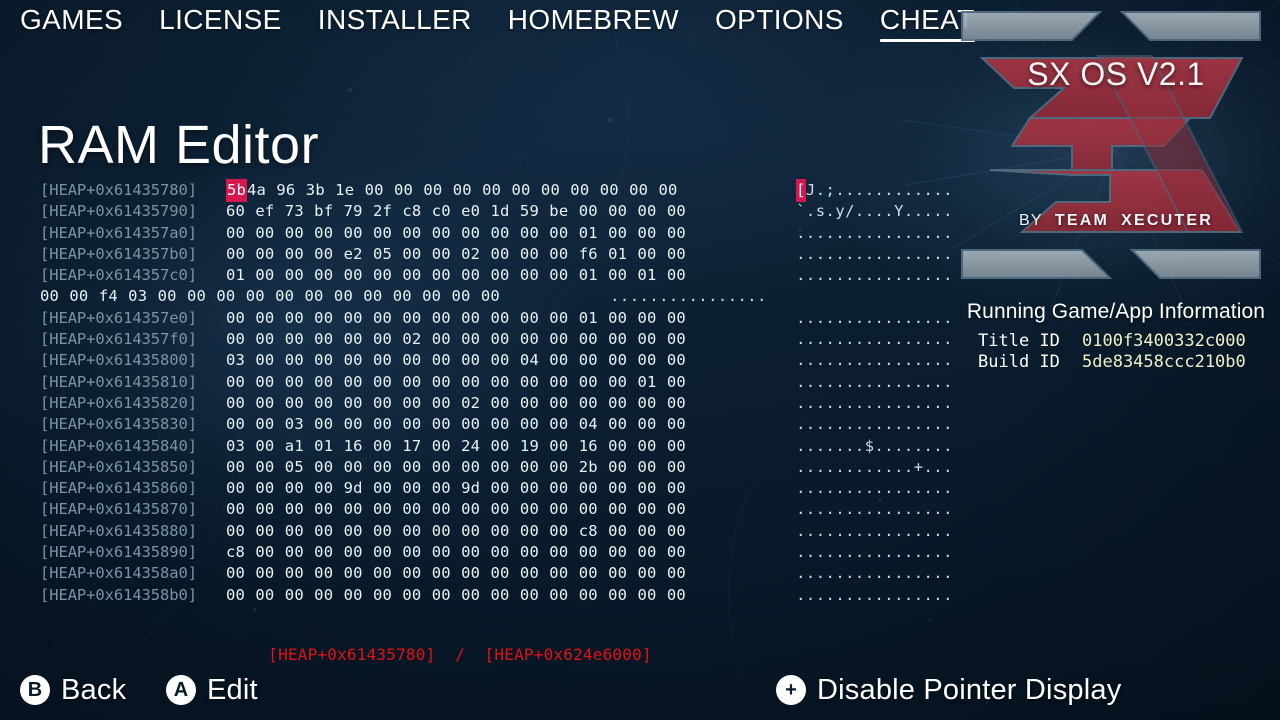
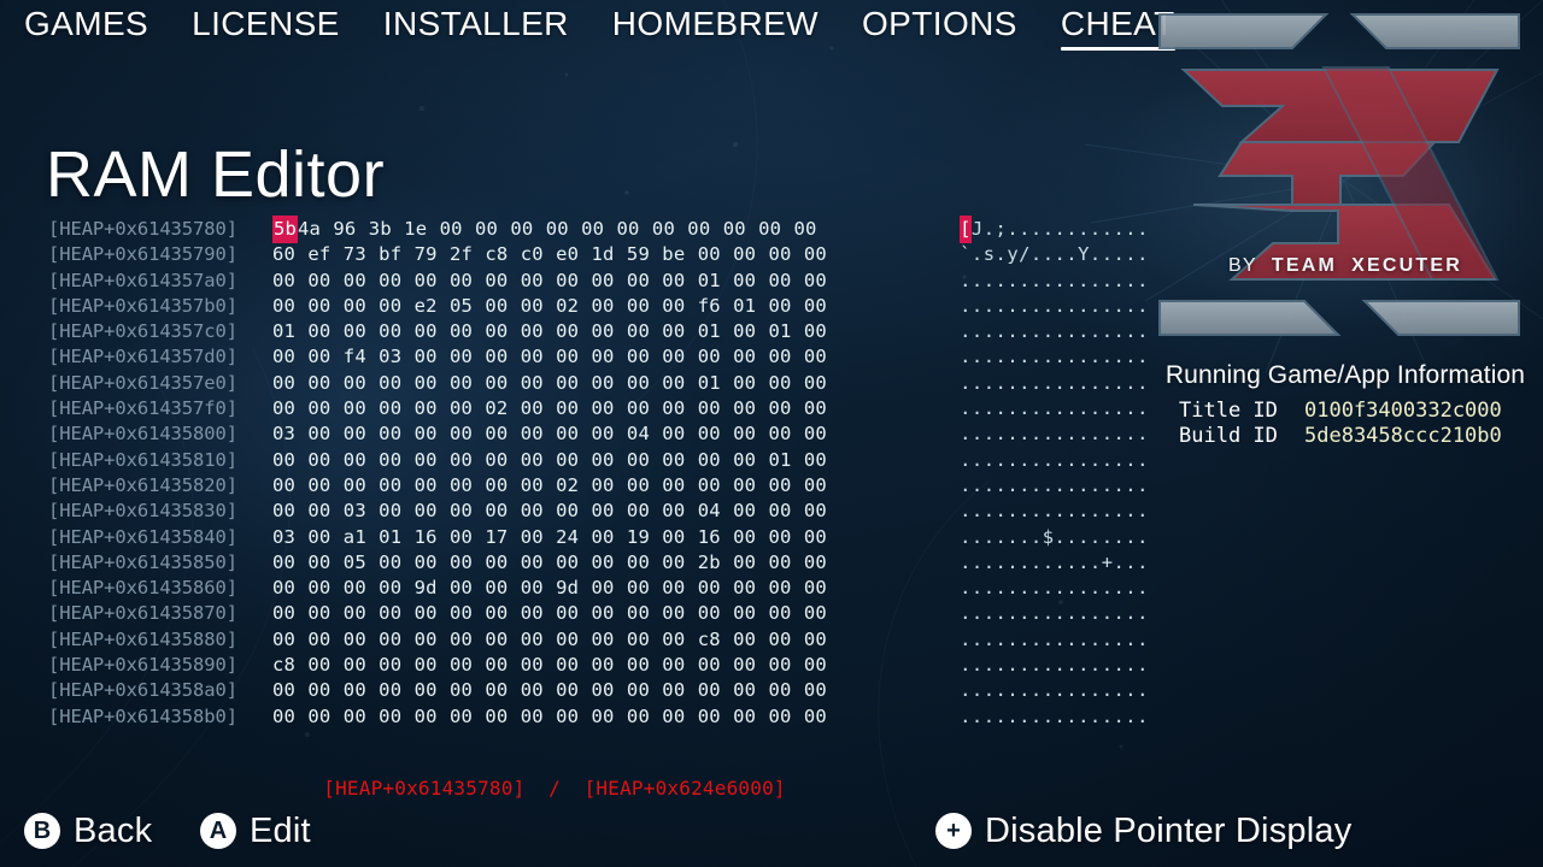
  GAMES
  LICENSE
  INSTALLER
  HOMEBREW
  OPTIONS
  CHEA
  RAM Editor
  [HEAP+0x61435780]
  5b4a 96 3b 1e 00 00 00 00 00 00 00 00 00 00 00
  [J.;............
  [HEAP+0x61435790]
  60 ef 73 bf 79 2f c8 c0 e0 1d 59 be 00 00 00 00
  `.s.y/....Y.....
  [HEAP+0x614357a0]
  00 00 00 00 00 00 00 00 00 00 00 00 01 00 00 00
  ................
  [HEAP+0x614357b0]
  00 00 00 00 e2 05 00 00 02 00 00 00 f6 01 00 00
  ................
  [HEAP+0x614357c0]
  01 00 00 00 00 00 00 00 00 00 00 00 01 00 01 00
  ................
+ [HEAP+0x614357d0]
  00 00 f4 03 00 00 00 00 00 00 00 00 00 00 00 00
  ................
  [HEAP+0x614357e0]
  00 00 00 00 00 00 00 00 00 00 00 00 01 00 00 00
  ................
  [HEAP+0x614357f0]
  00 00 00 00 00 00 02 00 00 00 00 00 00 00 00 00
  ................
  [HEAP+0x61435800]
  03 00 00 00 00 00 00 00 00 00 04 00 00 00 00 00
  ................
  [HEAP+0x61435810]
  00 00 00 00 00 00 00 00 00 00 00 00 00 00 01 00
  ................
  [HEAP+0x61435820]
  00 00 00 00 00 00 00 00 02 00 00 00 00 00 00 00
  ................
  [HEAP+0x61435830]
  00 00 03 00 00 00 00 00 00 00 00 00 04 00 00 00
  ................
  [HEAP+0x61435840]
  03 00 a1 01 16 00 17 00 24 00 19 00 16 00 00 00
  .......$........
  [HEAP+0x61435850]
  00 00 05 00 00 00 00 00 00 00 00 00 2b 00 00 00
  ............+...
  [HEAP+0x61435860]
  00 00 00 00 9d 00 00 00 9d 00 00 00 00 00 00 00
  ................
  [HEAP+0x61435870]
  00 00 00 00 00 00 00 00 00 00 00 00 00 00 00 00
  ................
  [HEAP+0x61435880]
  00 00 00 00 00 00 00 00 00 00 00 00 c8 00 00 00
  ................
  [HEAP+0x61435890]
  c8 00 00 00 00 00 00 00 00 00 00 00 00 00 00 00
  ................
  [HEAP+0x614358a0]
  00 00 00 00 00 00 00 00 00 00 00 00 00 00 00 00
  ................
  [HEAP+0x614358b0]
  00 00 00 00 00 00 00 00 00 00 00 00 00 00 00 00
  ................
  [HEAP+0x61435780] / [HEAP+0x624e6000]
  B
  Back
  A
  Edit
  +
  Disable Pointer Display
- SX OS V2.1
  BY TEAM XECUTER
  Running Game/App Information
  Title ID
  0100f3400332c000
  Build ID
  5de83458ccc210b0
